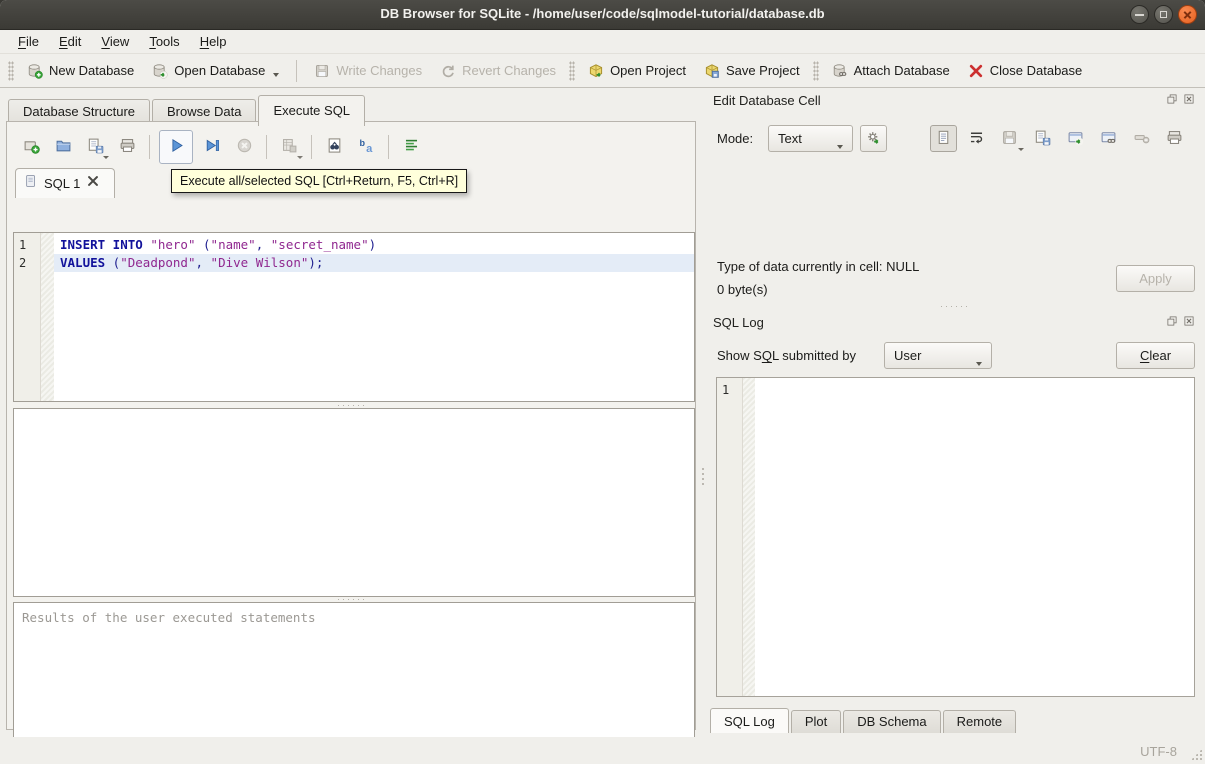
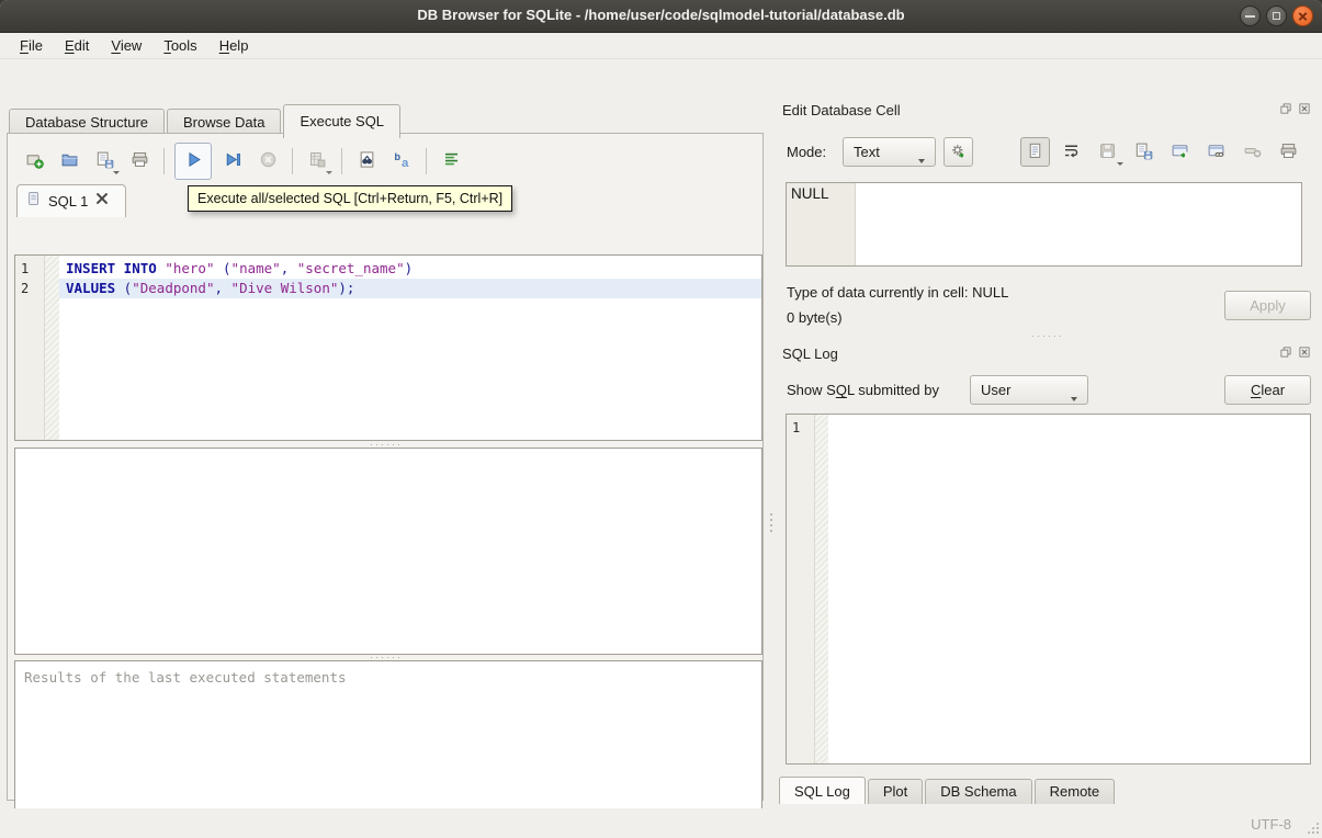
  DB Browser for SQLite - /home/user/code/sqlmodel-tutorial/database.db
  File
  Edit
  View
  Tools
  Help
- New Database
- Open Database
- Write Changes
- Revert Changes
- Open Project
- Save Project
- Attach Database
- Close Database
  Database Structure
  Browse Data
  Execute SQL
  b
  a
  SQL 1
  1
  2
  INSERT INTO "hero" ("name", "secret_name")
  VALUES ("Deadpond", "Dive Wilson");
  ······
  ······
- Results of the user executed statements
+ Results of the last executed statements
  Execute all/selected SQL [Ctrl+Return, F5, Ctrl+R]
  Edit Database Cell
  Mode:
  Text
+ NULL
  Type of data currently in cell: NULL
  0 byte(s)
  Apply
  ······
  SQL Log
  Show SQL submitted by
  User
  Clear
  1
  SQL Log
  Plot
  DB Schema
  Remote
  UTF-8
